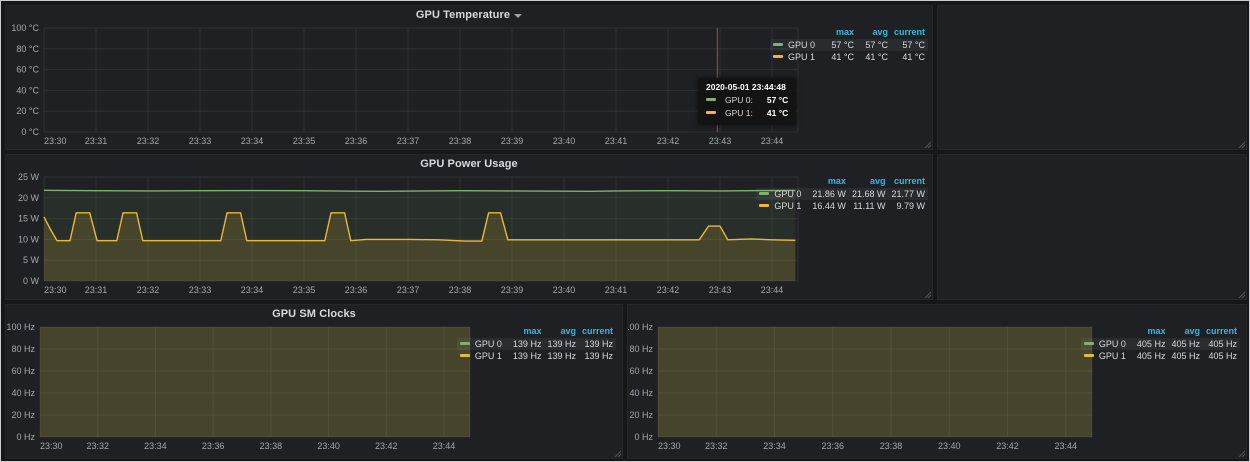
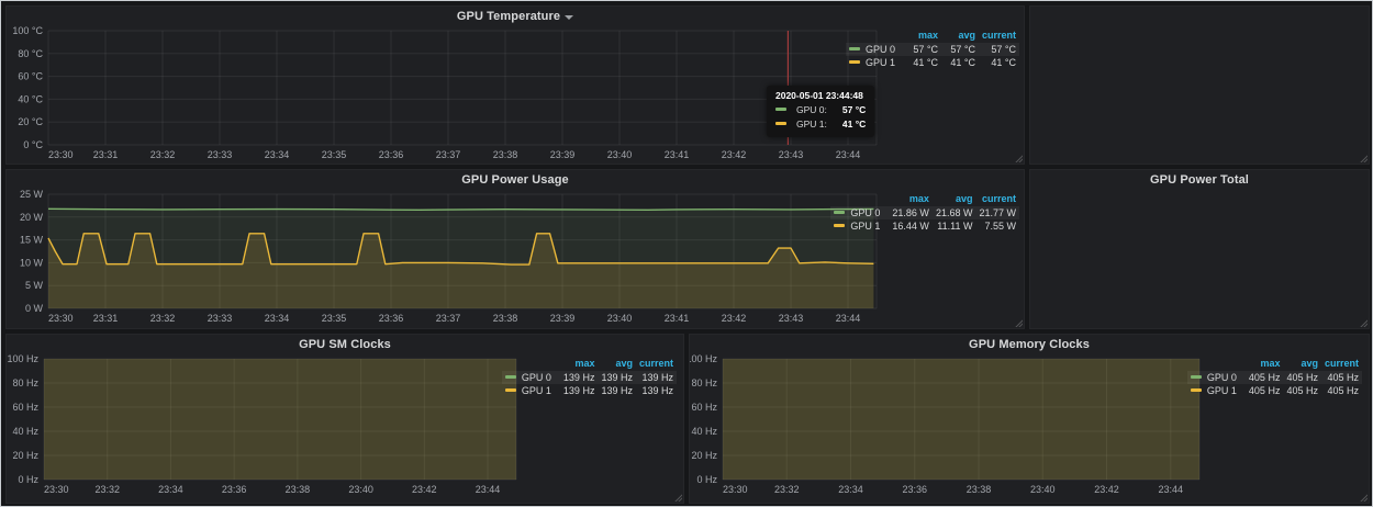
  GPU Temperature
  0 °C
  20 °C
  40 °C
  60 °C
  80 °C
  100 °C
  23:30
  23:31
  23:32
  23:33
  23:34
  23:35
  23:36
  23:37
  23:38
  23:39
  23:40
  23:41
  23:42
  23:43
  23:44
  	max	avg	current
  GPU 0	57 °C	57 °C	57 °C
  GPU 1	41 °C	41 °C	41 °C
  2020-05-01 23:44:48
  GPU 0:
  57 °C
  GPU 1:
  41 °C
  GPU Power Usage
  0 W
  5 W
  10 W
  15 W
  20 W
  25 W
  23:30
  23:31
  23:32
  23:33
  23:34
  23:35
  23:36
  23:37
  23:38
  23:39
  23:40
  23:41
  23:42
  23:43
  23:44
  	max	avg	current
  GPU 0	21.86 W	21.68 W	21.77 W
- GPU 1	16.44 W	11.11 W	9.79 W
+ GPU 1	16.44 W	11.11 W	7.55 W
+ GPU Power Total
  GPU SM Clocks
  0 Hz
  20 Hz
  40 Hz
  60 Hz
  80 Hz
  100 Hz
  23:30
  23:32
  23:34
  23:36
  23:38
  23:40
  23:42
  23:44
  	max	avg	current
  GPU 0	139 Hz	139 Hz	139 Hz
  GPU 1	139 Hz	139 Hz	139 Hz
+ GPU Memory Clocks
  0 Hz
  20 Hz
  40 Hz
  60 Hz
  80 Hz
  00 Hz
  23:30
  23:32
  23:34
  23:36
  23:38
  23:40
  23:42
  23:44
  	max	avg	current
  GPU 0	405 Hz	405 Hz	405 Hz
  GPU 1	405 Hz	405 Hz	405 Hz
